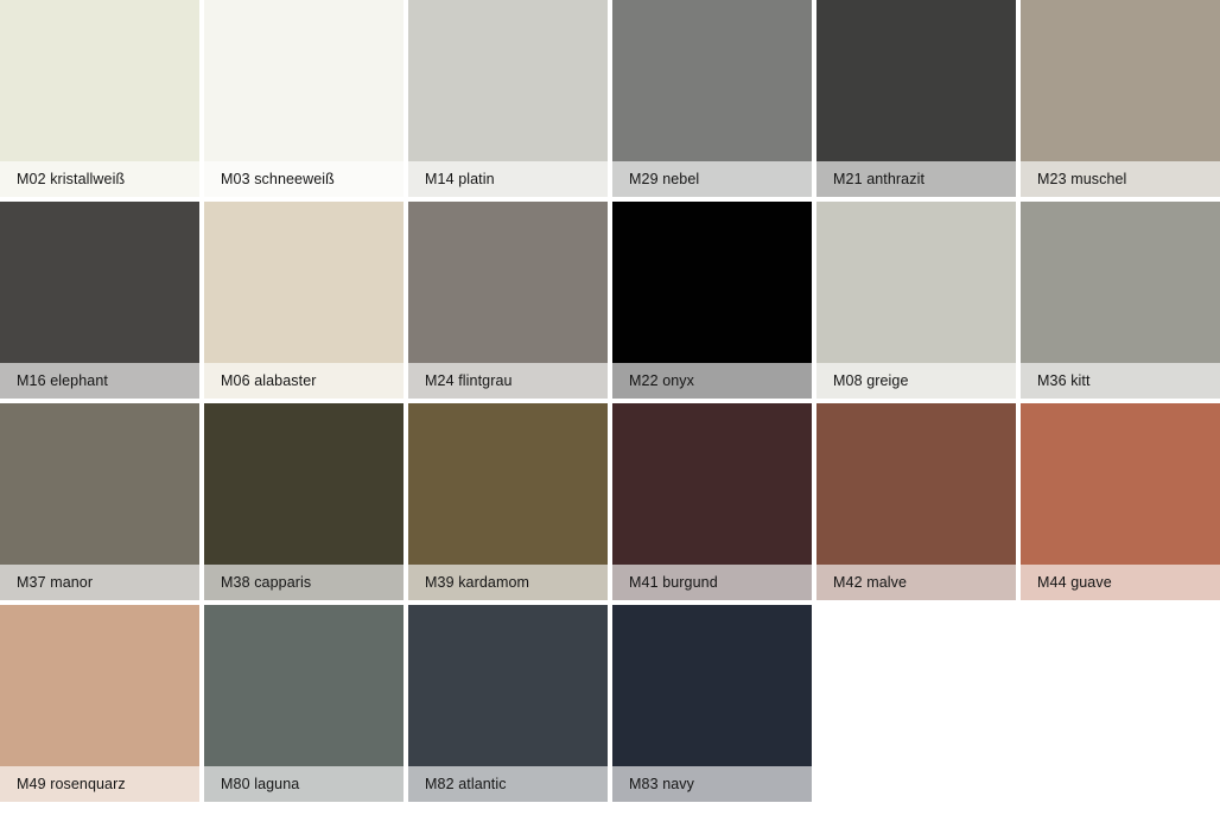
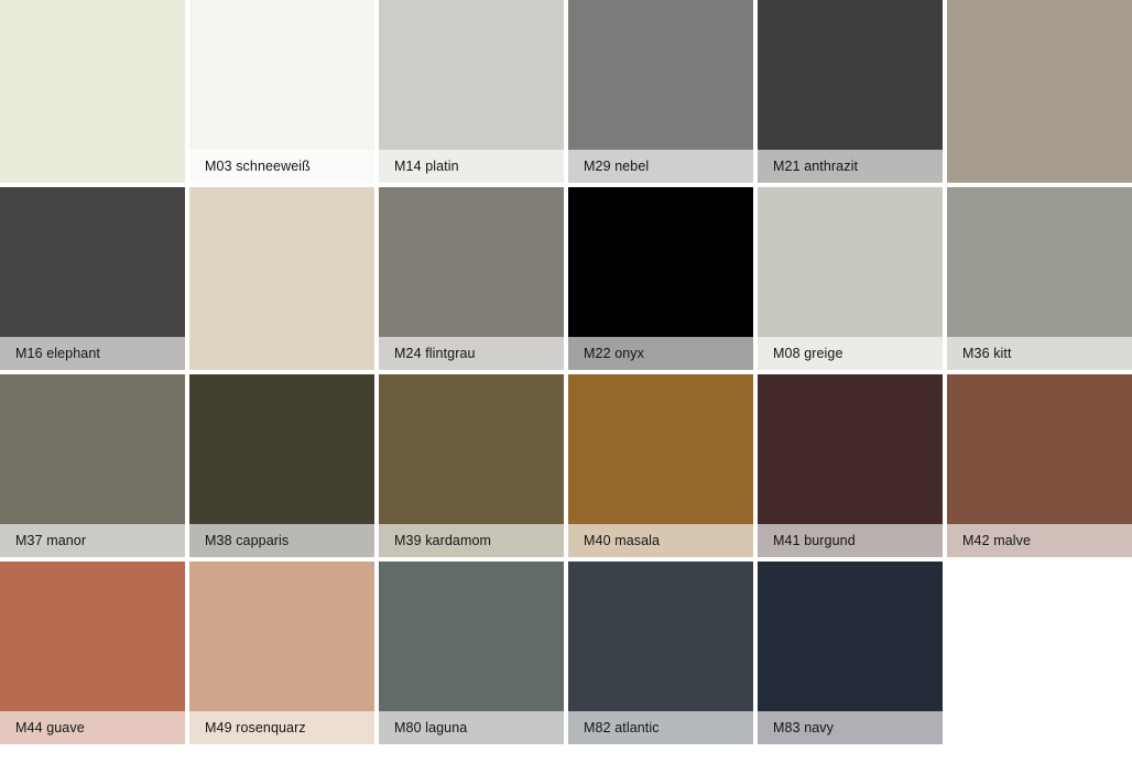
- M02 kristallweiß
  M03 schneeweiß
  M14 platin
  M29 nebel
  M21 anthrazit
- M23 muschel
  M16 elephant
- M06 alabaster
  M24 flintgrau
  M22 onyx
  M08 greige
  M36 kitt
  M37 manor
  M38 capparis
  M39 kardamom
+ M40 masala
  M41 burgund
  M42 malve
  M44 guave
  M49 rosenquarz
  M80 laguna
  M82 atlantic
  M83 navy
